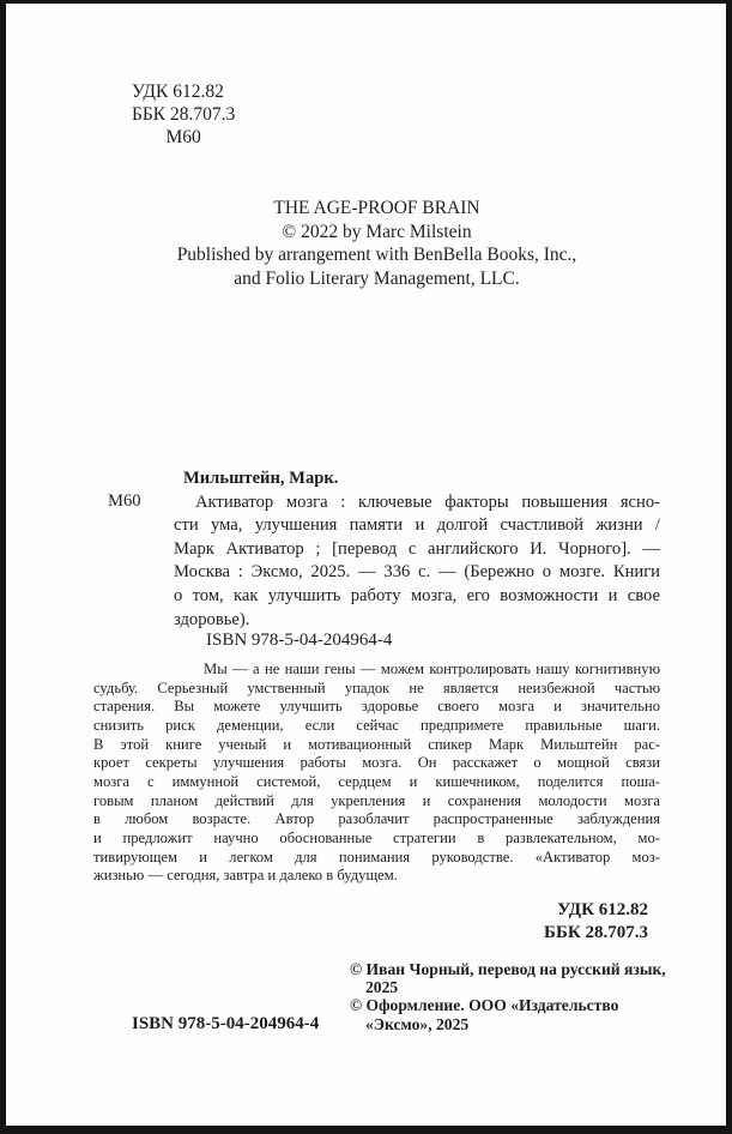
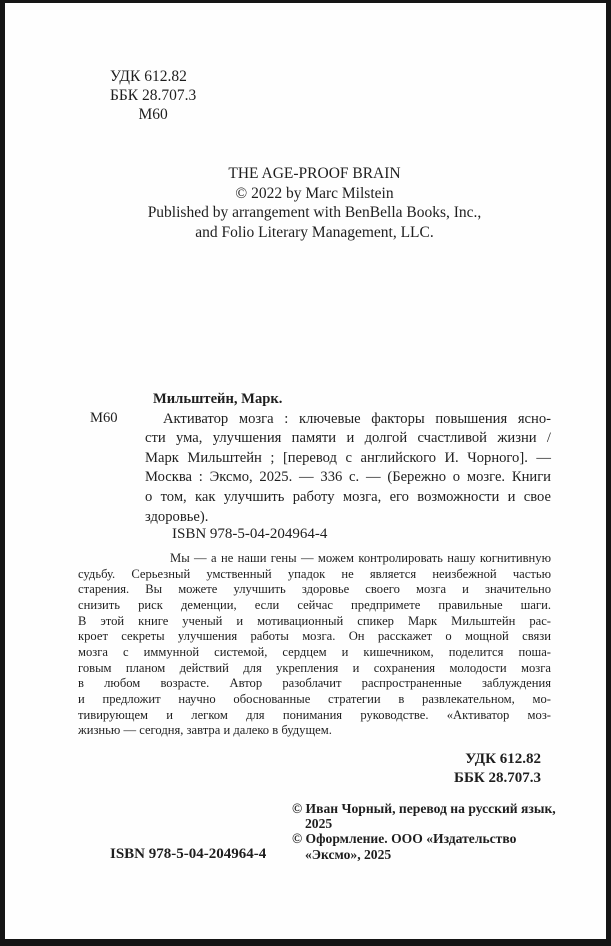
  УДК 612.82
  ББК 28.707.3
  М60
  THE AGE-PROOF BRAIN
  © 2022 by Marc Milstein
  Published by arrangement with BenBella Books, Inc.,
  and Folio Literary Management, LLC.
  М60
  Мильштейн, Марк.
  Активатор мозга : ключевые факторы повышения ясно-
  сти ума, улучшения памяти и долгой счастливой жизни /
- Марк Активатор ; [перевод с английского И. Чорного]. —
+ Марк Мильштейн ; [перевод с английского И. Чорного]. —
  Москва : Эксмо, 2025. — 336 с. — (Бережно о мозге. Книги
  о том, как улучшить работу мозга, его возможности и свое
  здоровье).
  ISBN 978-5-04-204964-4
  Мы — а не наши гены — можем контролировать нашу когнитивную
  судьбу. Серьезный умственный упадок не является неизбежной частью
  старения. Вы можете улучшить здоровье своего мозга и значительно
  снизить риск деменции, если сейчас предпримете правильные шаги.
  В этой книге ученый и мотивационный спикер Марк Мильштейн рас-
  кроет секреты улучшения работы мозга. Он расскажет о мощной связи
  мозга с иммунной системой, сердцем и кишечником, поделится поша-
  говым планом действий для укрепления и сохранения молодости мозга
  в любом возрасте. Автор разоблачит распространенные заблуждения
  и предложит научно обоснованные стратегии в развлекательном, мо-
  тивирующем и легком для понимания руководстве. «Активатор моз-
  жизнью — сегодня, завтра и далеко в будущем.
  УДК 612.82
  ББК 28.707.3
  © Иван Чорный, перевод на русский язык,
  2025
  © Оформление. ООО «Издательство
  «Эксмо», 2025
  ISBN 978-5-04-204964-4
